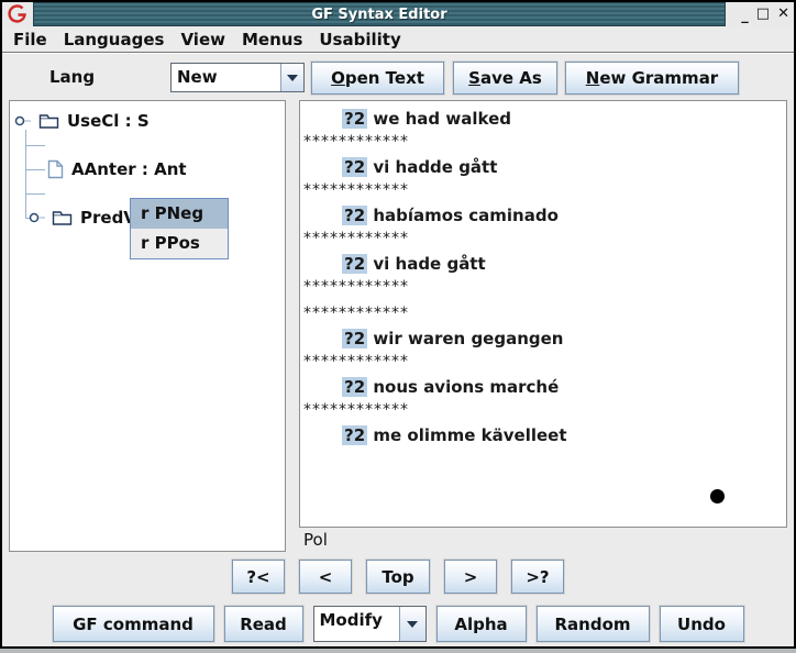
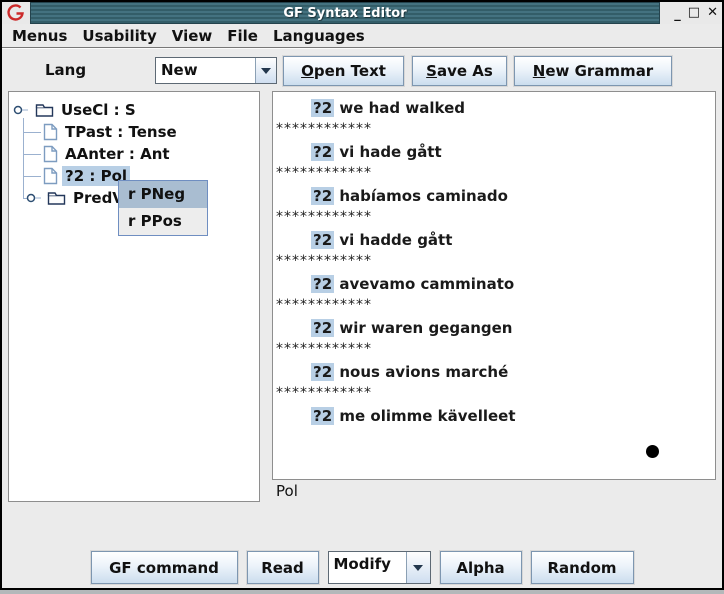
  GF Syntax Editor
  _
  □
  ✕
- File
+ Menus
- Languages
+ Usability
  View
- Menus
+ File
- Usability
+ Languages
  Lang
  New
  Open Text
  Save As
  New Grammar
  UseCl : S
+ TPast : Tense
  AAnter : Ant
+ ?2 : Pol
  r PNeg
  r PPos
  ?2 we had walked
  ************
- ?2 vi hadde gått
+ ?2 vi hade gått
  ************
  ?2 habíamos caminado
  ************
- ?2 vi hade gått
+ ?2 vi hadde gått
  ************
+ ?2 avevamo camminato
  ************
  ?2 wir waren gegangen
  ************
  ?2 nous avions marché
  ************
  ?2 me olimme kävelleet
  Pol
- ?<
- <
- Top
- >
- >?
  GF command
  Read
  Modify
  Alpha
  Random
- Undo
